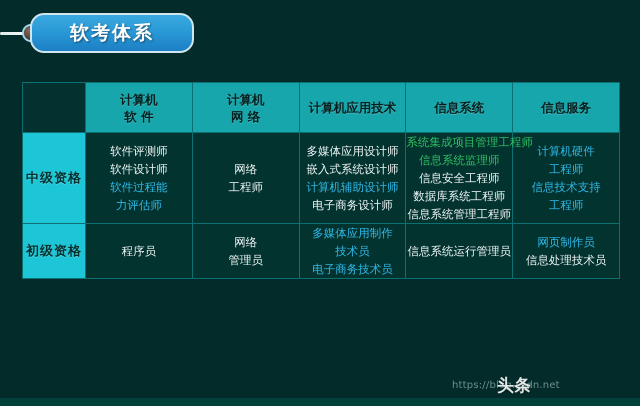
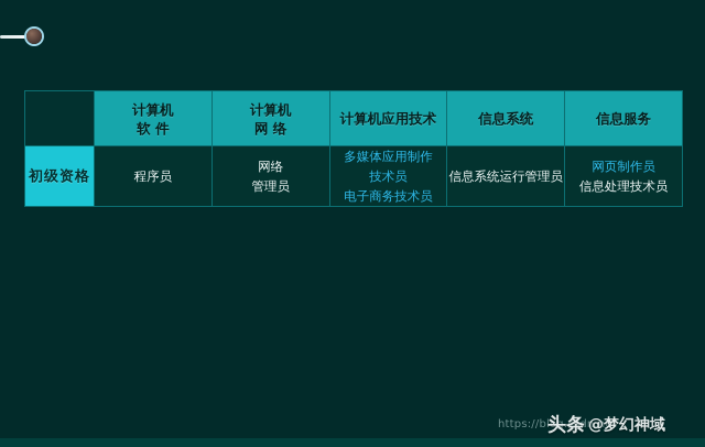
- 软考体系
  	计算机 软 件	计算机 网 络	计算机应用技术	信息系统	信息服务
- 中级资格	软件评测师 软件设计师 软件过程能 力评估师	网络 工程师	多媒体应用设计师 嵌入式系统设计师 计算机辅助设计师 电子商务设计师	系统集成项目管理工程师 信息系统监理师 信息安全工程师 数据库系统工程师 信息系统管理工程师	计算机硬件 工程师 信息技术支持 工程师
  初级资格	程序员	网络 管理员	多媒体应用制作 技术员 电子商务技术员	信息系统运行管理员	网页制作员 信息处理技术员
  https://blog.csdn.net
  头条
+ @梦幻神域
